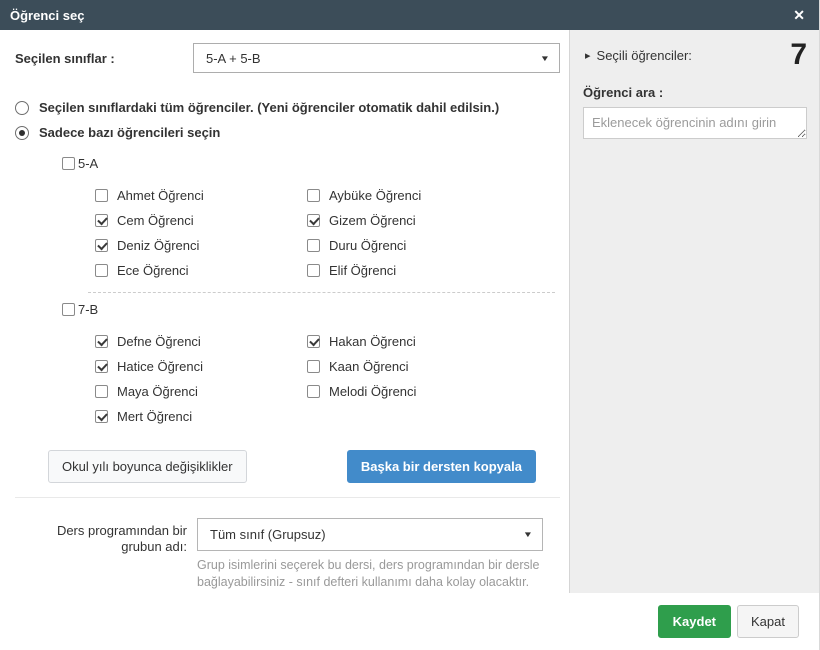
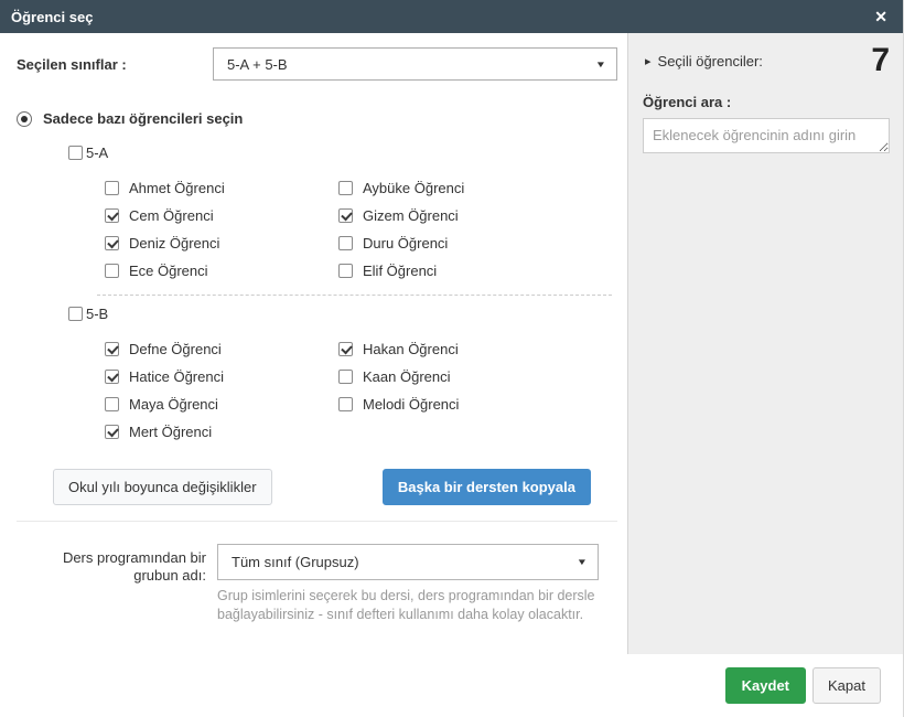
  Öğrenci seç
  ✕
  Seçilen sınıflar :
  5-A + 5-B
  ▼
- Seçilen sınıflardaki tüm öğrenciler. (Yeni öğrenciler otomatik dahil edilsin.)
  Sadece bazı öğrencileri seçin
  5-A
  Ahmet Öğrenci
  Aybüke Öğrenci
  Cem Öğrenci
  Gizem Öğrenci
  Deniz Öğrenci
  Duru Öğrenci
  Ece Öğrenci
  Elif Öğrenci
- 7-B
+ 5-B
  Defne Öğrenci
  Hakan Öğrenci
  Hatice Öğrenci
  Kaan Öğrenci
  Maya Öğrenci
  Melodi Öğrenci
  Mert Öğrenci
  Okul yılı boyunca değişiklikler
  Başka bir dersten kopyala
  Ders programından bir grubun adı:
  Tüm sınıf (Grupsuz)
  ▼
  Grup isimlerini seçerek bu dersi, ders programından bir dersle bağlayabilirsiniz - sınıf defteri kullanımı daha kolay olacaktır.
  ▸
  Seçili öğrenciler:
  7
  Öğrenci ara :
  Eklenecek öğrencinin adını girin
  Kaydet
  Kapat
